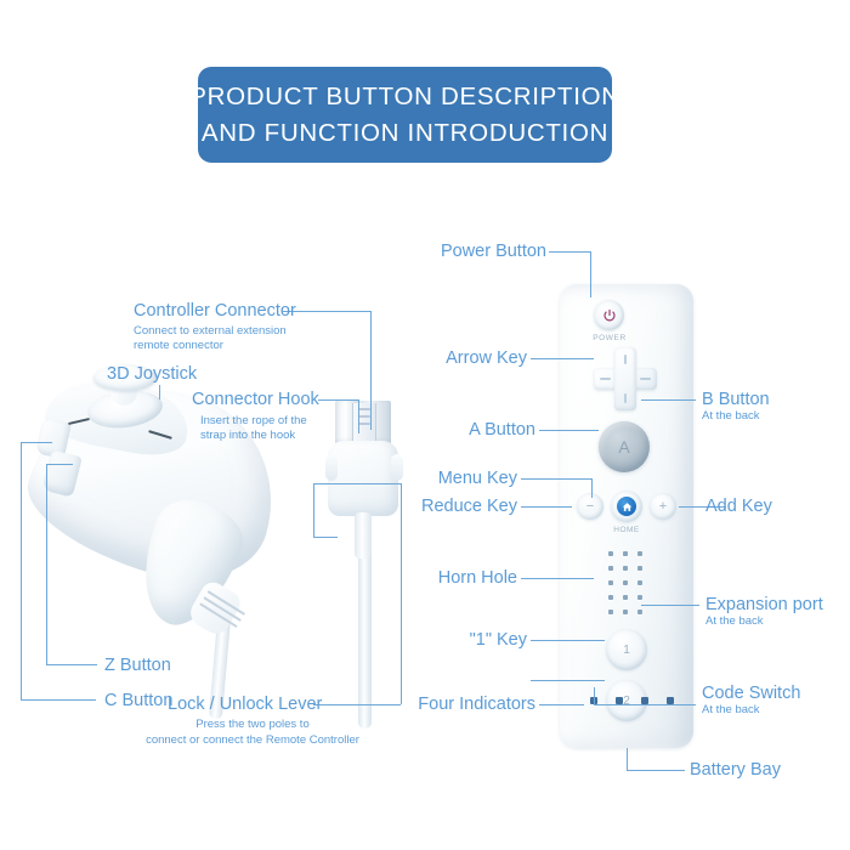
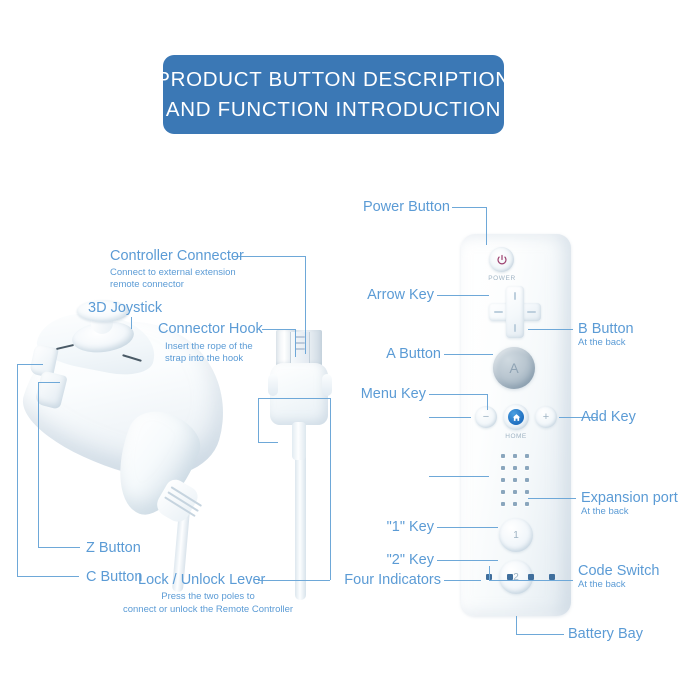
  PRODUCT BUTTON DESCRIPTION
  AND FUNCTION INTRODUCTION
  A
  −
  +
  1
  2
  Controller Connector
  Connect to external extension
  remote connector
  3D Joystick
  Connector Hook
  Insert the rope of the
  strap into the hook
  Z Button
  C Button
  Lock / Unlock Lever
  Press the two poles to
- connect or connect the Remote Controller
+ connect or unlock the Remote Controller
  Power Button
  Arrow Key
  A Button
  Menu Key
- Reduce Key
- Horn Hole
  "1" Key
+ "2" Key
  Four Indicators
  B Button
  At the back
  Add Key
  Expansion port
  At the back
  Code Switch
  At the back
  Battery Bay
